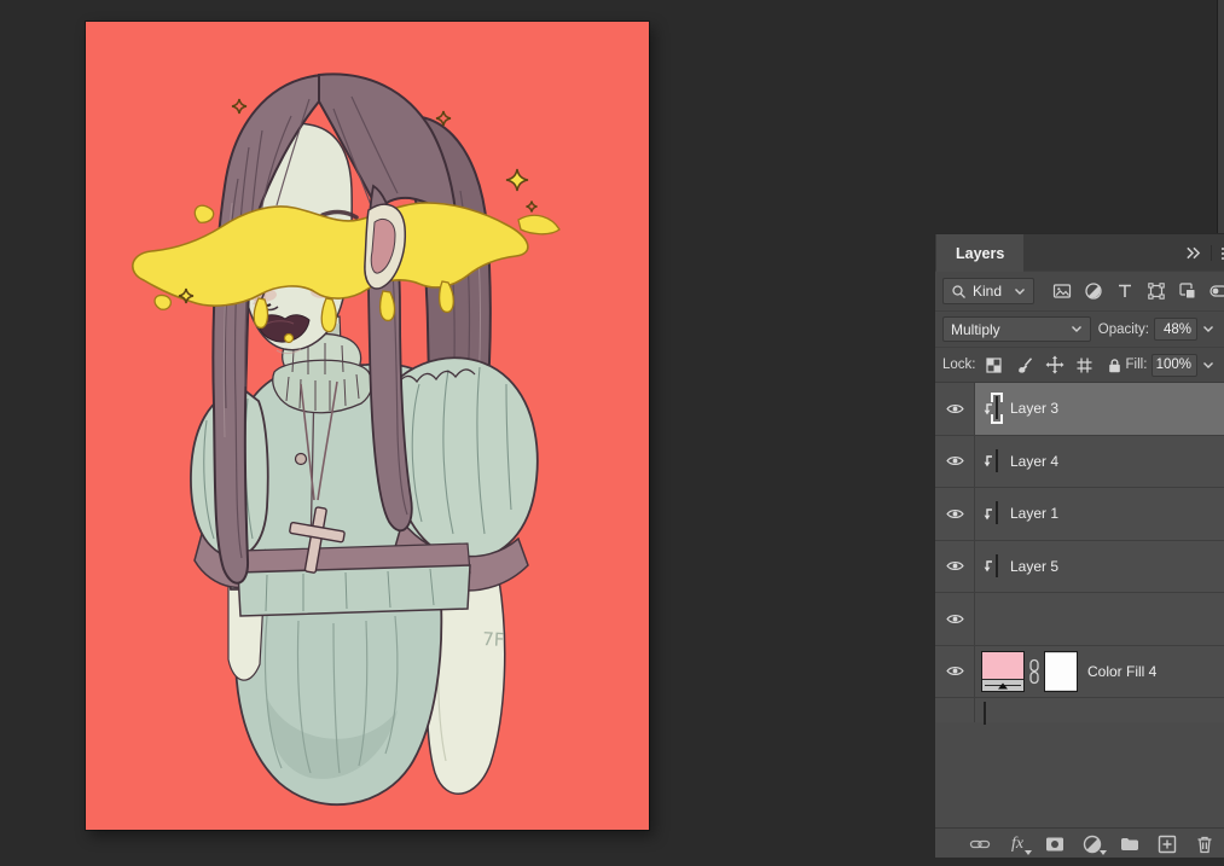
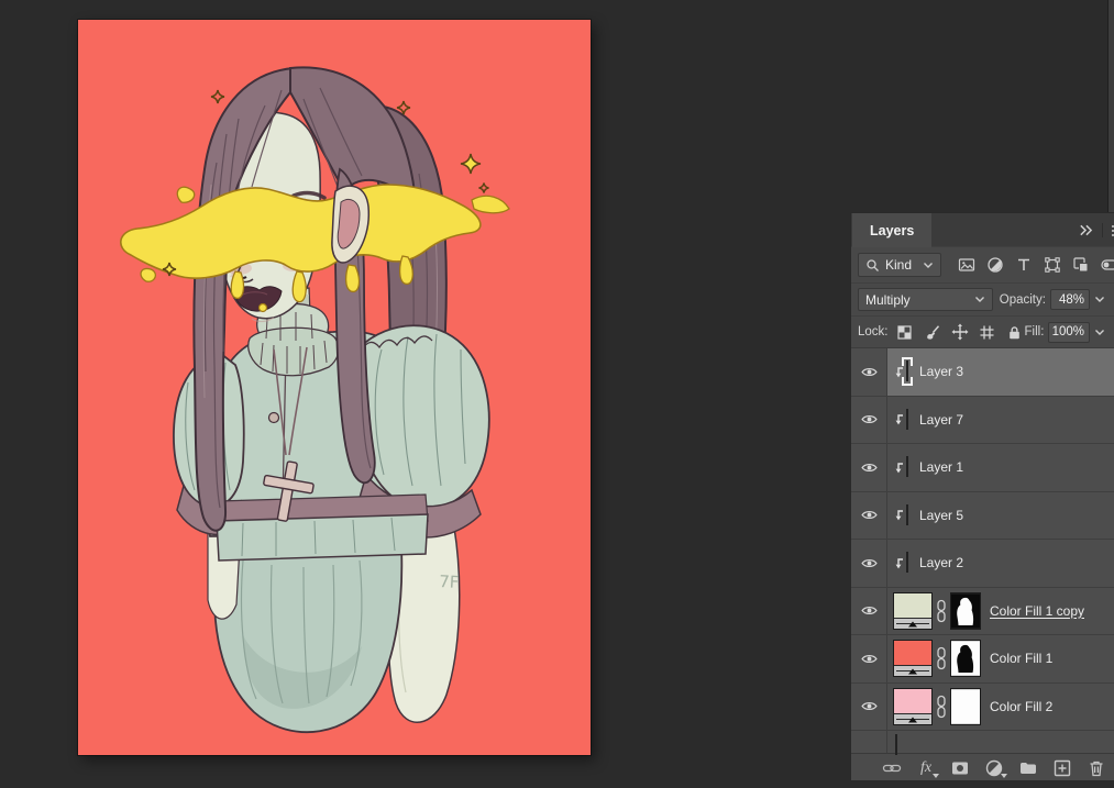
  Layers
  Kind
  Multiply
  Opacity:
  48%
  Lock:
  Fill:
  100%
  Layer 3
- Layer 4
+ Layer 7
  Layer 1
  Layer 5
+ Layer 2
+ Color Fill 1 copy
+ Color Fill 1
- Color Fill 4
+ Color Fill 2
  fx
